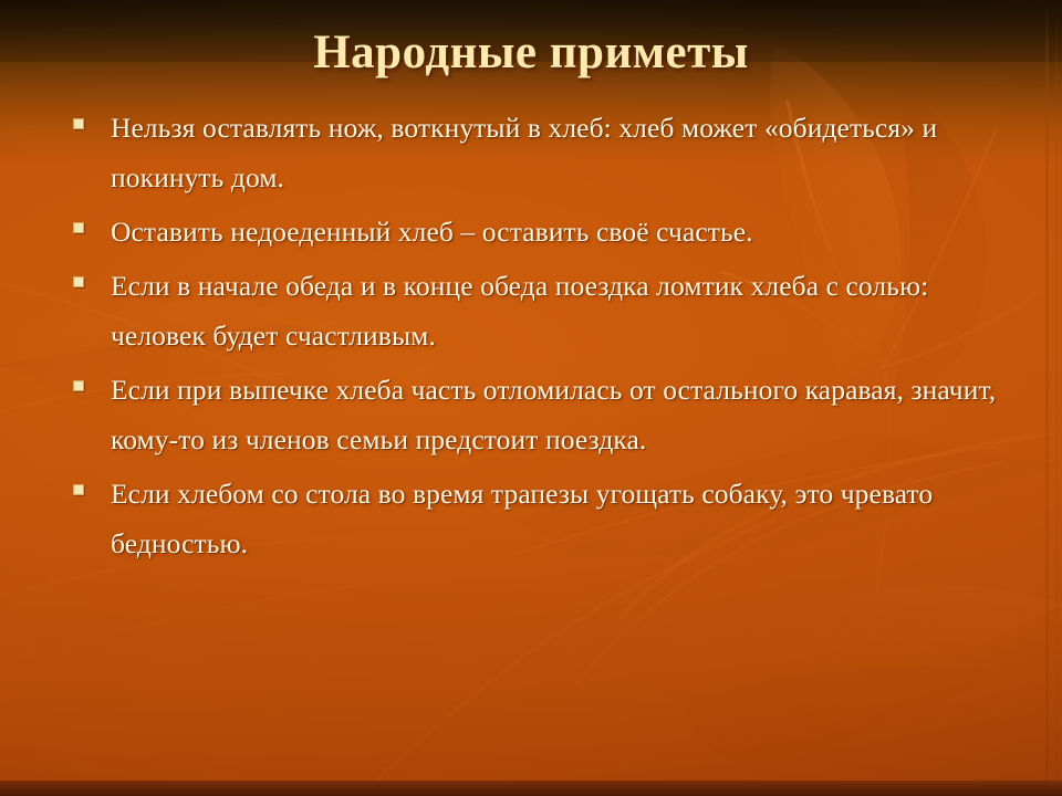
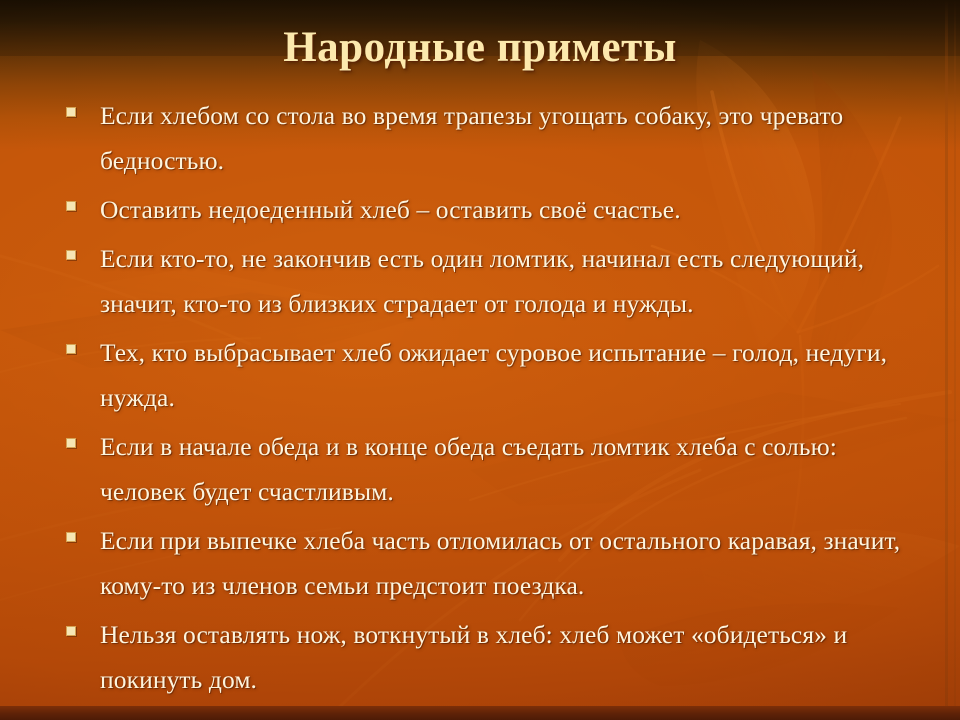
  Народные приметы
- Нельзя оставлять нож, воткнутый в хлеб: хлеб может «обидеться» и покинуть дом.
+ Если хлебом со стола во время трапезы угощать собаку, это чревато бедностью.
  Оставить недоеденный хлеб – оставить своё счастье.
+ Если кто-то, не закончив есть один ломтик, начинал есть следующий, значит, кто-то из близких страдает от голода и нужды.
+ Тех, кто выбрасывает хлеб ожидает суровое испытание – голод, недуги, нужда.
- Если в начале обеда и в конце обеда поездка ломтик хлеба с солью: человек будет счастливым.
+ Если в начале обеда и в конце обеда съедать ломтик хлеба с солью: человек будет счастливым.
  Если при выпечке хлеба часть отломилась от остального каравая, значит, кому-то из членов семьи предстоит поездка.
- Если хлебом со стола во время трапезы угощать собаку, это чревато бедностью.
+ Нельзя оставлять нож, воткнутый в хлеб: хлеб может «обидеться» и покинуть дом.
